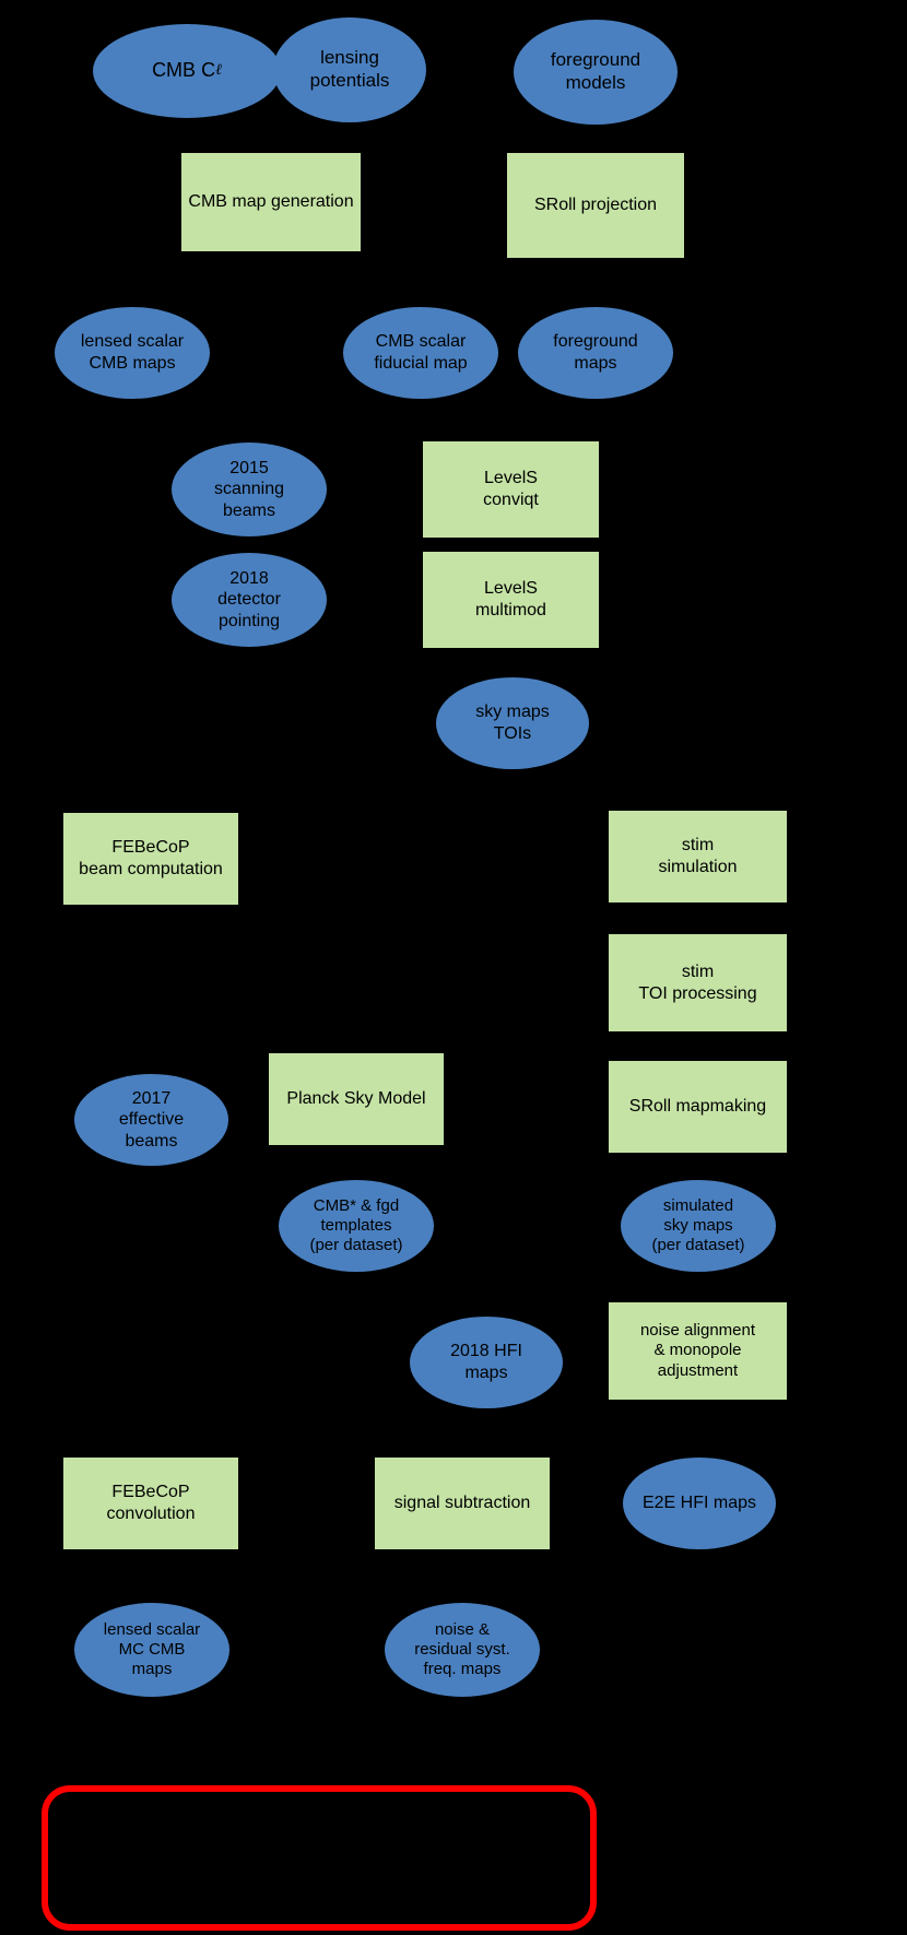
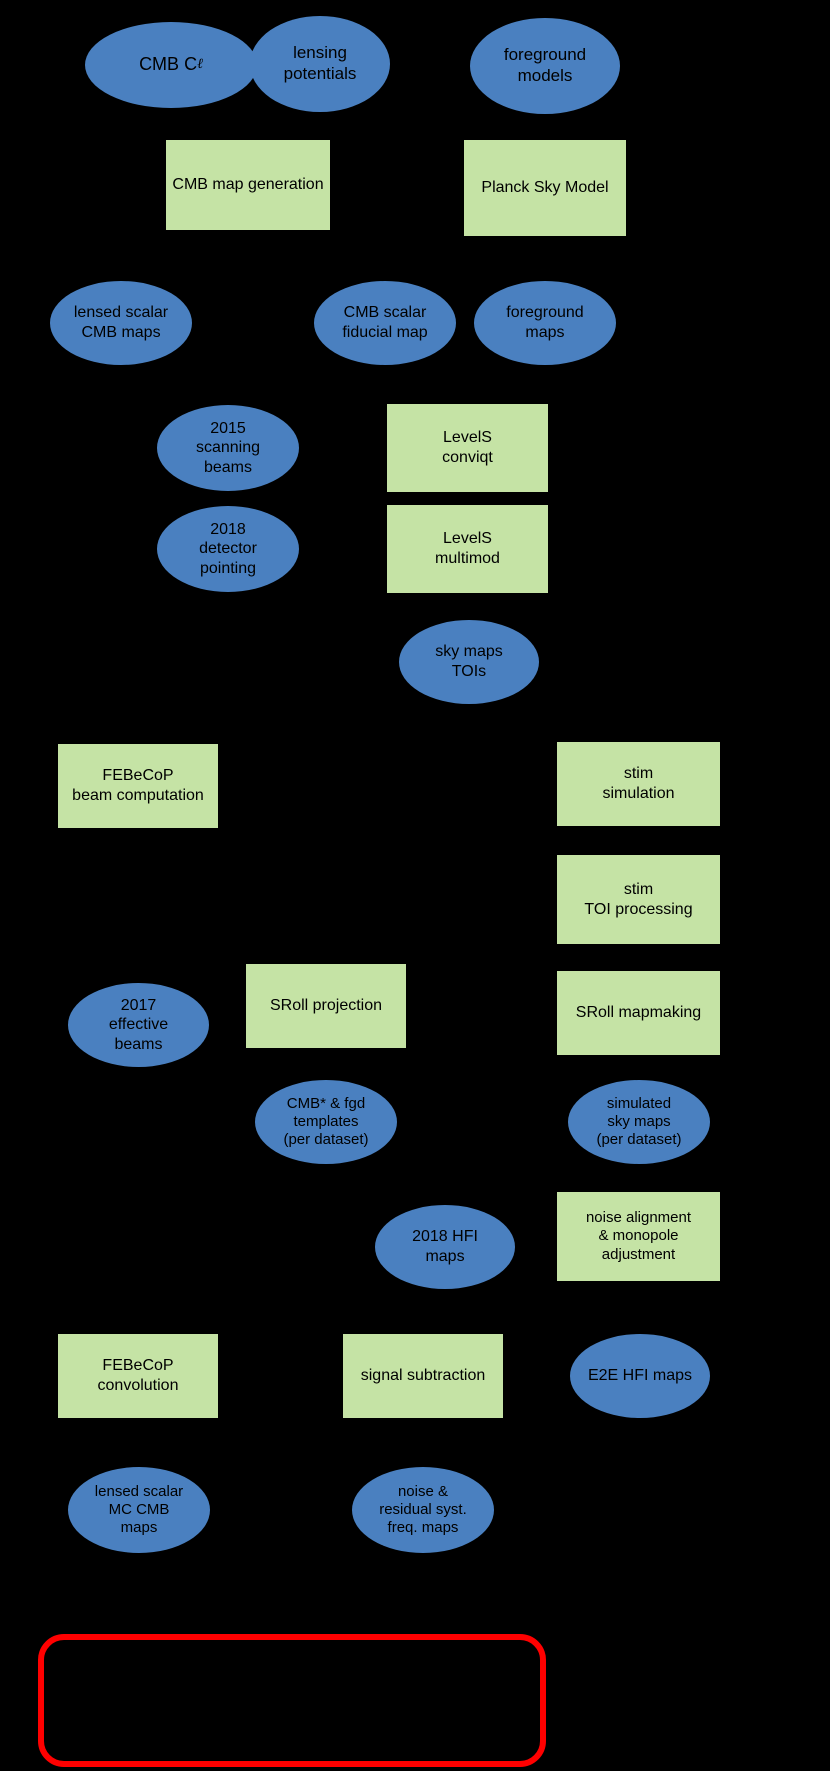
  CMB C
  ℓ
  lensing
  potentials
  foreground
  models
  CMB map generation
- SRoll projection
+ Planck Sky Model
  lensed scalar
  CMB maps
  CMB scalar
  fiducial map
  foreground
  maps
  2015
  scanning
  beams
  LevelS
  conviqt
  2018
  detector
  pointing
  LevelS
  multimod
  sky maps
  TOIs
  FEBeCoP
  beam computation
  stim
  simulation
  stim
  TOI processing
  2017
  effective
  beams
- Planck Sky Model
+ SRoll projection
  SRoll mapmaking
  CMB* & fgd
  templates
  (per dataset)
  simulated
  sky maps
  (per dataset)
  2018 HFI
  maps
  noise alignment
  & monopole
  adjustment
  FEBeCoP
  convolution
  signal subtraction
  E2E HFI maps
  lensed scalar
  MC CMB
  maps
  noise &
  residual syst.
  freq. maps
